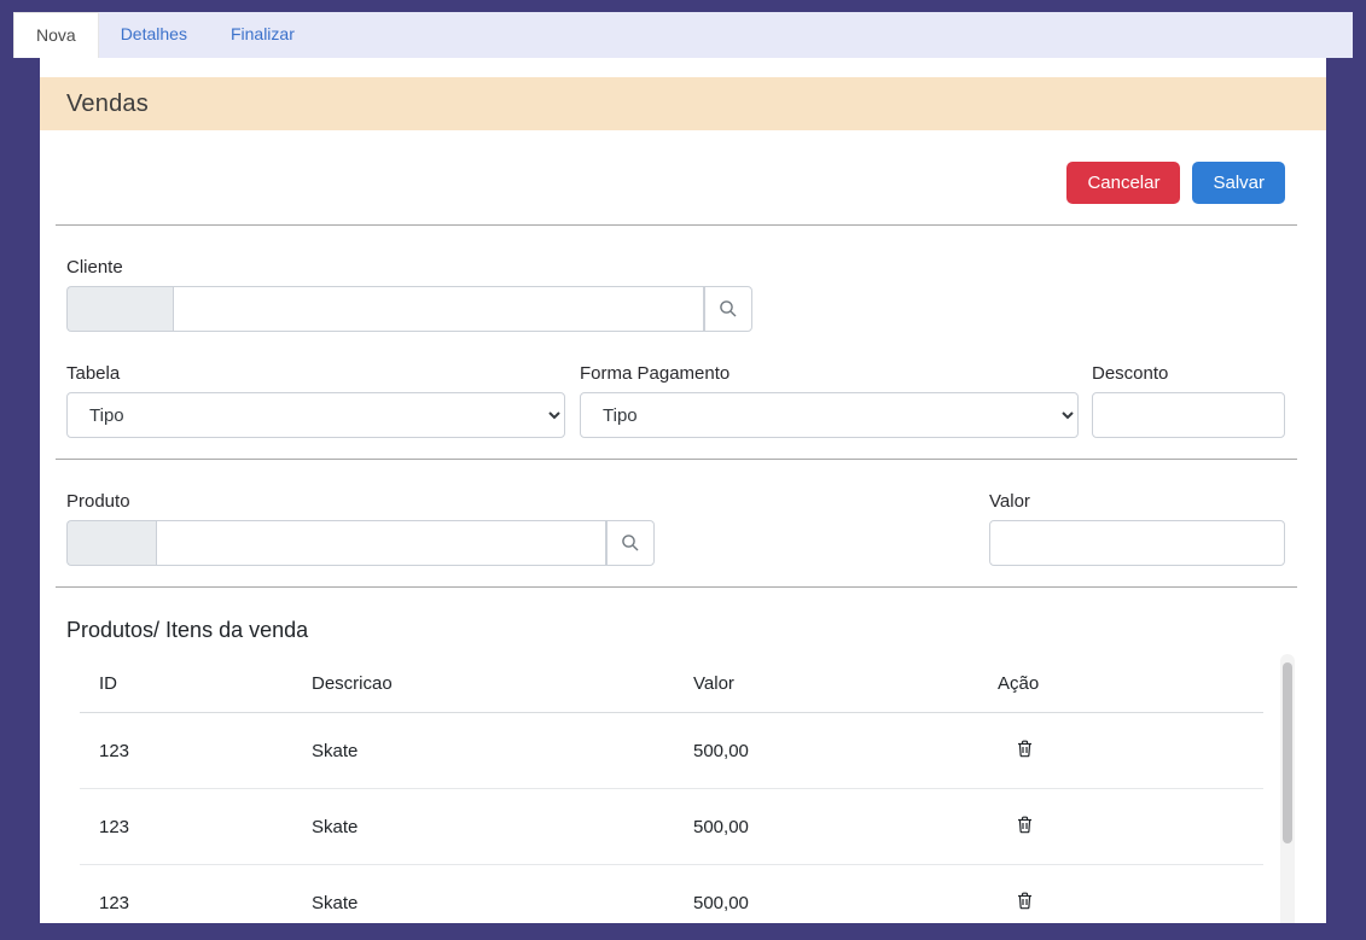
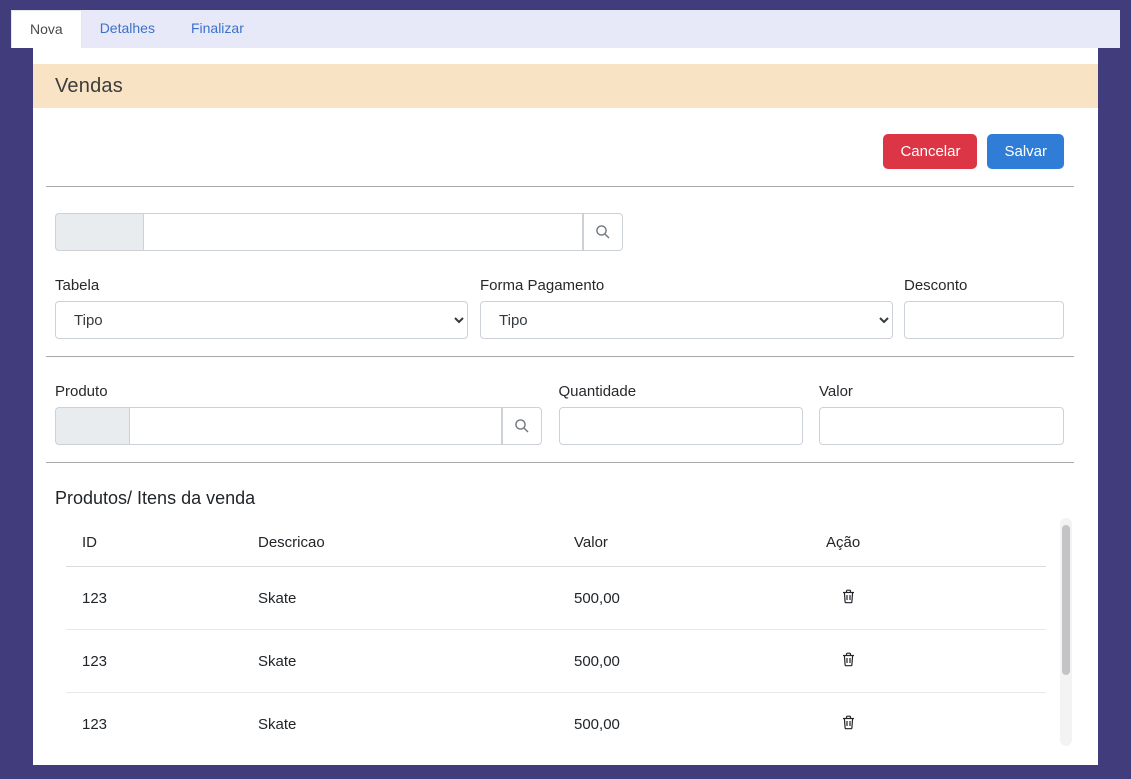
  Nova
  Detalhes
  Finalizar
  Vendas
  Cancelar
  Salvar
- Cliente
  Tabela
  Tipo
  Forma Pagamento
  Tipo
  Desconto
  Produto
+ Quantidade
  Valor
  Produtos/ Itens da venda
  ID	Descricao	Valor	Ação
  123	Skate	500,00
  123	Skate	500,00
  123	Skate	500,00
